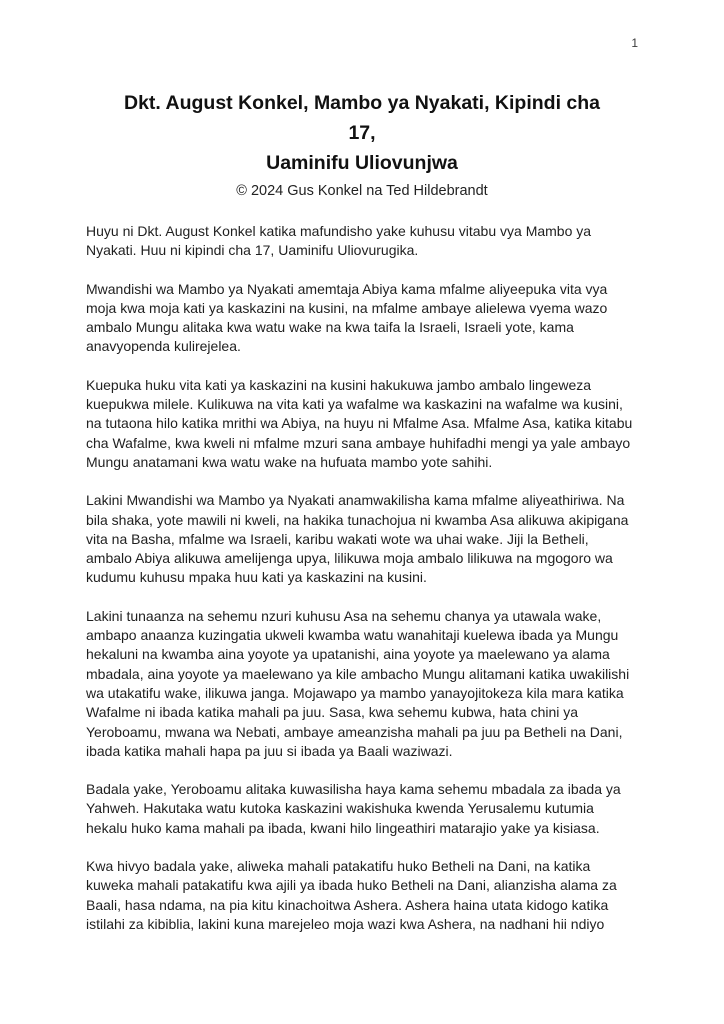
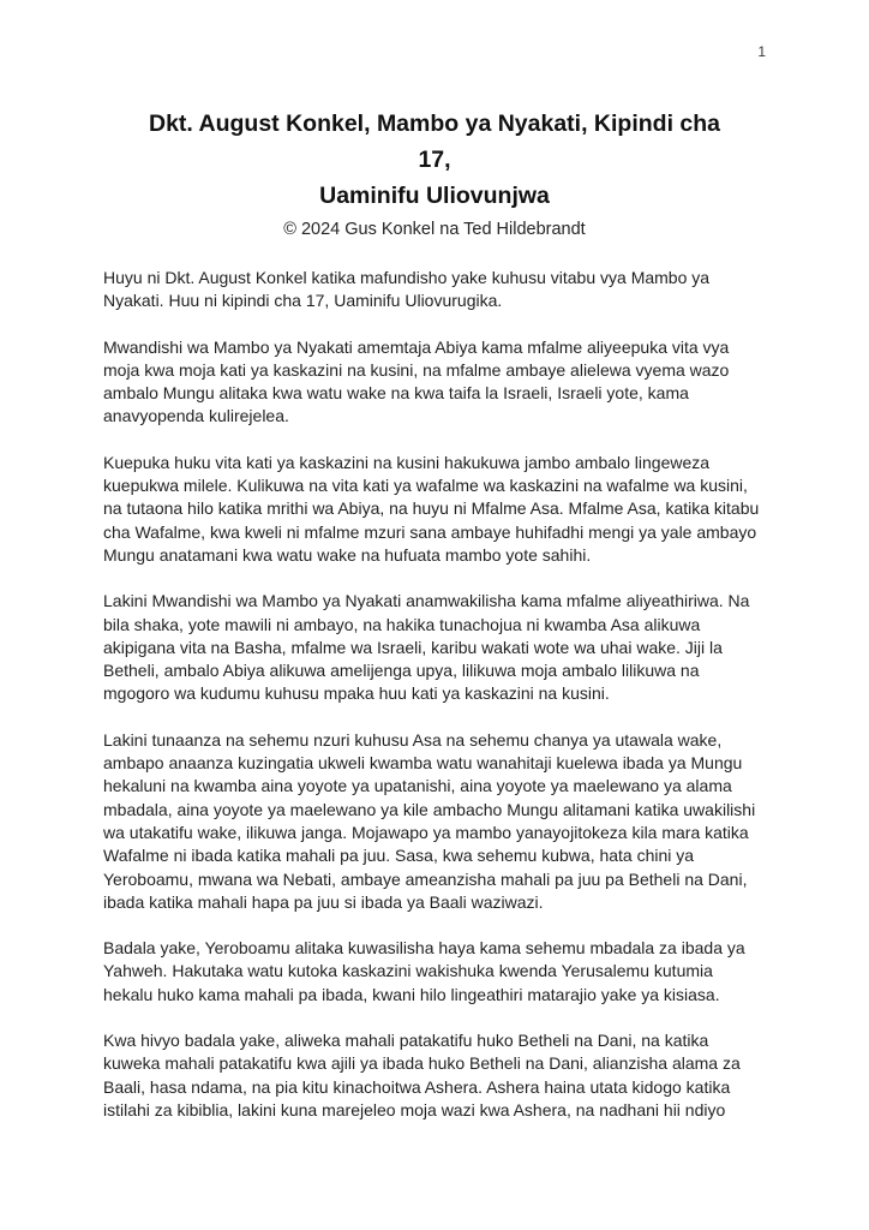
  1
  Dkt. August Konkel, Mambo ya Nyakati, Kipindi cha
  17,
  Uaminifu Uliovunjwa
  © 2024 Gus Konkel na Ted Hildebrandt
  Huyu ni Dkt. August Konkel katika mafundisho yake kuhusu vitabu vya Mambo ya Nyakati. Huu ni kipindi cha 17, Uaminifu Uliovurugika.
  Mwandishi wa Mambo ya Nyakati amemtaja Abiya kama mfalme aliyeepuka vita vya moja kwa moja kati ya kaskazini na kusini, na mfalme ambaye alielewa vyema wazo ambalo Mungu alitaka kwa watu wake na kwa taifa la Israeli, Israeli yote, kama anavyopenda kulirejelea.
  Kuepuka huku vita kati ya kaskazini na kusini hakukuwa jambo ambalo lingeweza kuepukwa milele. Kulikuwa na vita kati ya wafalme wa kaskazini na wafalme wa kusini, na tutaona hilo katika mrithi wa Abiya, na huyu ni Mfalme Asa. Mfalme Asa, katika kitabu cha Wafalme, kwa kweli ni mfalme mzuri sana ambaye huhifadhi mengi ya yale ambayo Mungu anatamani kwa watu wake na hufuata mambo yote sahihi.
- Lakini Mwandishi wa Mambo ya Nyakati anamwakilisha kama mfalme aliyeathiriwa. Na bila shaka, yote mawili ni kweli, na hakika tunachojua ni kwamba Asa alikuwa akipigana vita na Basha, mfalme wa Israeli, karibu wakati wote wa uhai wake. Jiji la Betheli, ambalo Abiya alikuwa amelijenga upya, lilikuwa moja ambalo lilikuwa na mgogoro wa kudumu kuhusu mpaka huu kati ya kaskazini na kusini.
+ Lakini Mwandishi wa Mambo ya Nyakati anamwakilisha kama mfalme aliyeathiriwa. Na bila shaka, yote mawili ni ambayo, na hakika tunachojua ni kwamba Asa alikuwa akipigana vita na Basha, mfalme wa Israeli, karibu wakati wote wa uhai wake. Jiji la Betheli, ambalo Abiya alikuwa amelijenga upya, lilikuwa moja ambalo lilikuwa na mgogoro wa kudumu kuhusu mpaka huu kati ya kaskazini na kusini.
  Lakini tunaanza na sehemu nzuri kuhusu Asa na sehemu chanya ya utawala wake, ambapo anaanza kuzingatia ukweli kwamba watu wanahitaji kuelewa ibada ya Mungu hekaluni na kwamba aina yoyote ya upatanishi, aina yoyote ya maelewano ya alama mbadala, aina yoyote ya maelewano ya kile ambacho Mungu alitamani katika uwakilishi wa utakatifu wake, ilikuwa janga. Mojawapo ya mambo yanayojitokeza kila mara katika Wafalme ni ibada katika mahali pa juu. Sasa, kwa sehemu kubwa, hata chini ya Yeroboamu, mwana wa Nebati, ambaye ameanzisha mahali pa juu pa Betheli na Dani, ibada katika mahali hapa pa juu si ibada ya Baali waziwazi.
  Badala yake, Yeroboamu alitaka kuwasilisha haya kama sehemu mbadala za ibada ya Yahweh. Hakutaka watu kutoka kaskazini wakishuka kwenda Yerusalemu kutumia hekalu huko kama mahali pa ibada, kwani hilo lingeathiri matarajio yake ya kisiasa.
  Kwa hivyo badala yake, aliweka mahali patakatifu huko Betheli na Dani, na katika kuweka mahali patakatifu kwa ajili ya ibada huko Betheli na Dani, alianzisha alama za Baali, hasa ndama, na pia kitu kinachoitwa Ashera. Ashera haina utata kidogo katika istilahi za kibiblia, lakini kuna marejeleo moja wazi kwa Ashera, na nadhani hii ndiyo
